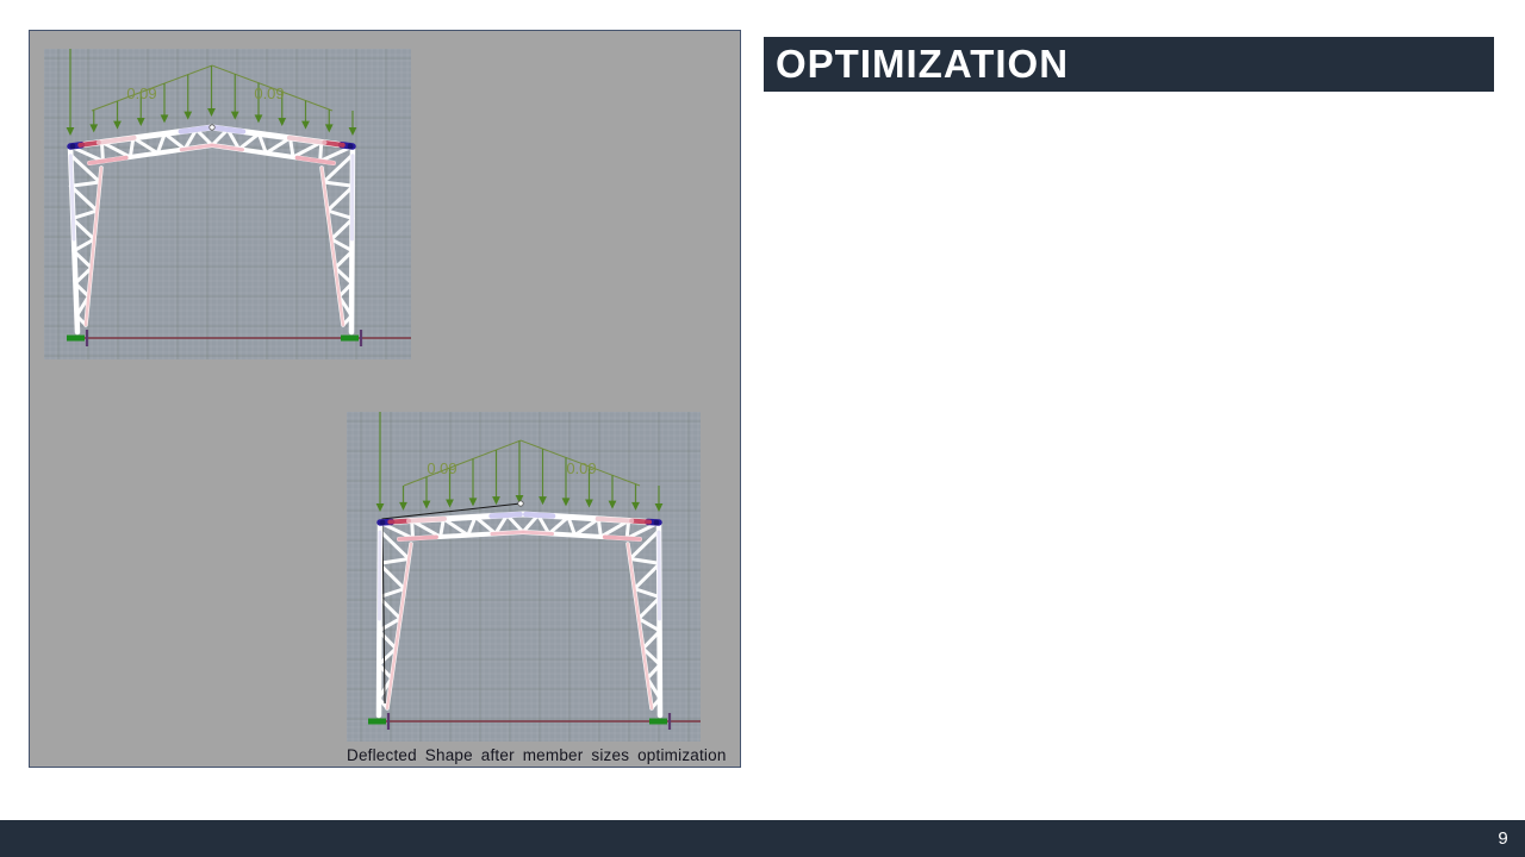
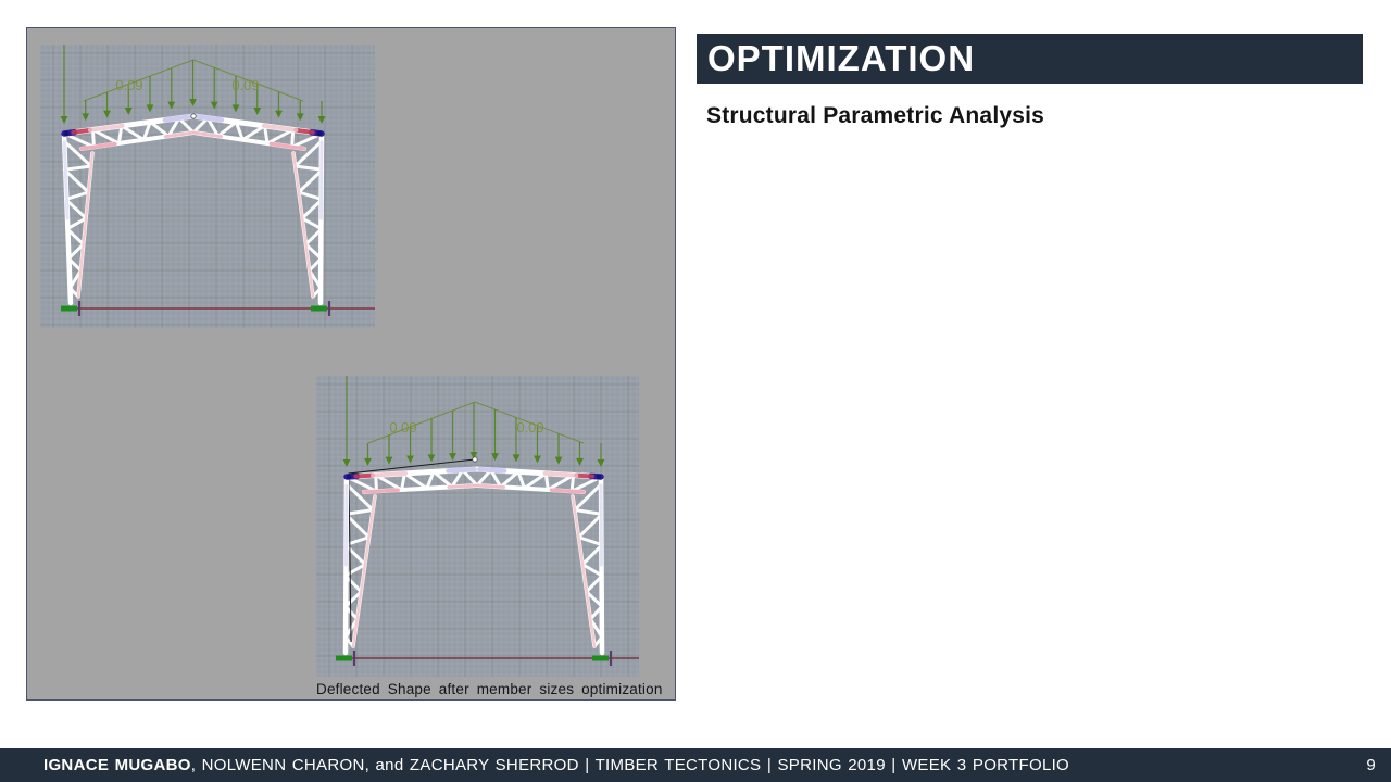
  0.09
  0.09
  0.09
  0.09
  Deflected Shape after member sizes optimization
  OPTIMIZATION
+ Structural Parametric Analysis
+ IGNACE MUGABO, NOLWENN CHARON, and ZACHARY SHERROD | TIMBER TECTONICS | SPRING 2019 | WEEK 3 PORTFOLIO
  9
